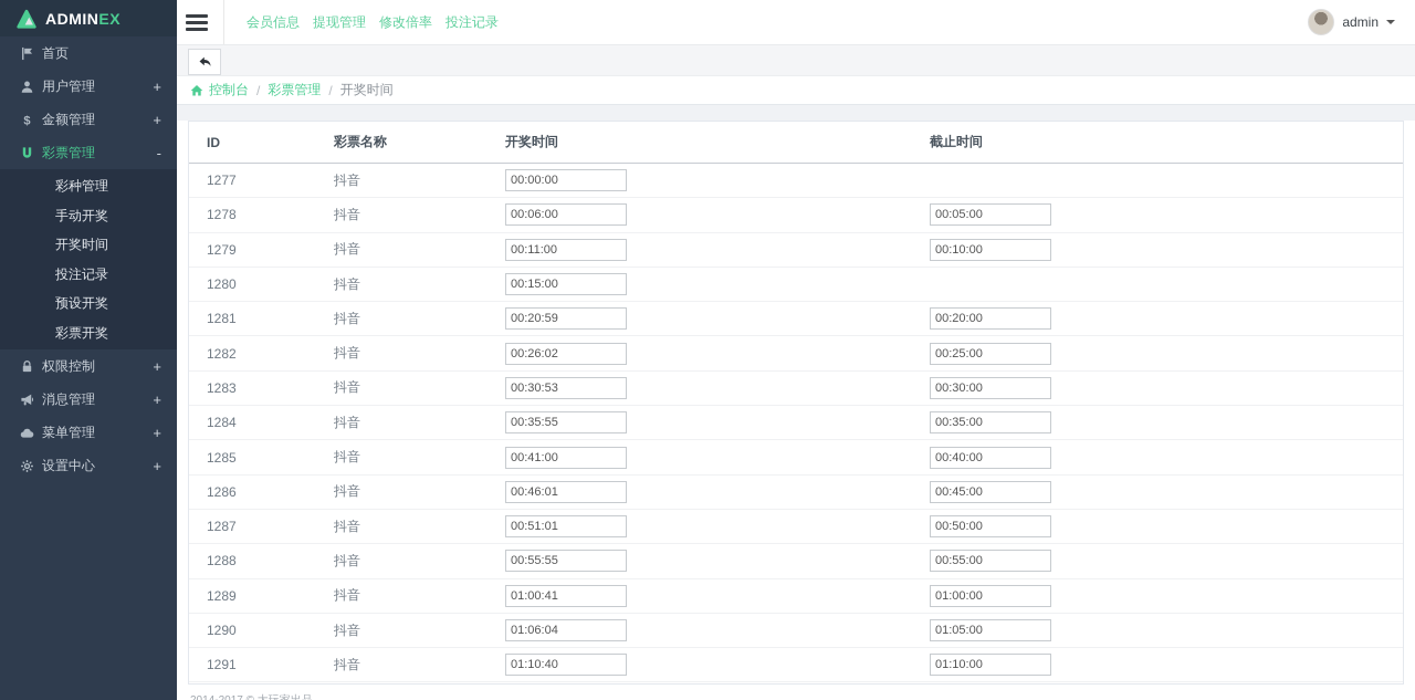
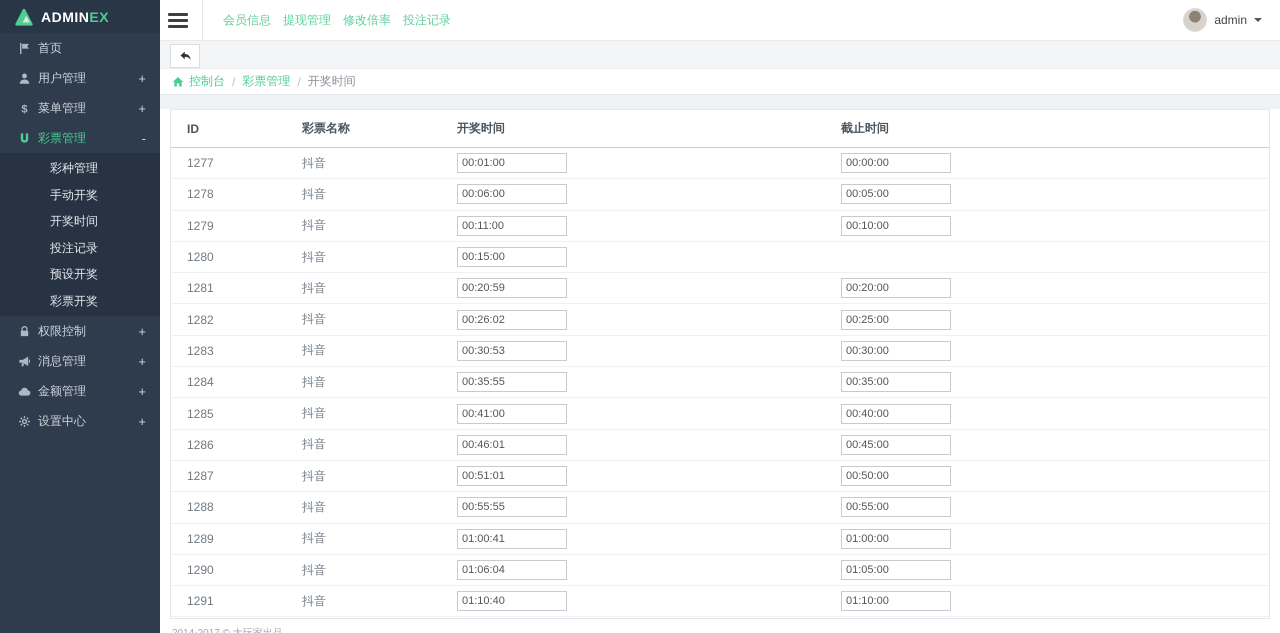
  ADMINEX
  首页
  用户管理
  +
  $
- 金额管理
+ 菜单管理
  +
  彩票管理
  -
  彩种管理
  手动开奖
  开奖时间
  投注记录
  预设开奖
  彩票开奖
  权限控制
  +
  消息管理
  +
- 菜单管理
+ 金额管理
  +
  设置中心
  +
  会员信息
  提现管理
  修改倍率
  投注记录
  admin
  控制台
  /
  彩票管理
  /
  开奖时间
  ID
  彩票名称
  开奖时间
  截止时间
  1277
  抖音
+ 00:01:00
  00:00:00
  1278
  抖音
  00:06:00
  00:05:00
  1279
  抖音
  00:11:00
  00:10:00
  1280
  抖音
  00:15:00
  1281
  抖音
  00:20:59
  00:20:00
  1282
  抖音
  00:26:02
  00:25:00
  1283
  抖音
  00:30:53
  00:30:00
  1284
  抖音
  00:35:55
  00:35:00
  1285
  抖音
  00:41:00
  00:40:00
  1286
  抖音
  00:46:01
  00:45:00
  1287
  抖音
  00:51:01
  00:50:00
  1288
  抖音
  00:55:55
  00:55:00
  1289
  抖音
  01:00:41
  01:00:00
  1290
  抖音
  01:06:04
  01:05:00
  1291
  抖音
  01:10:40
  01:10:00
